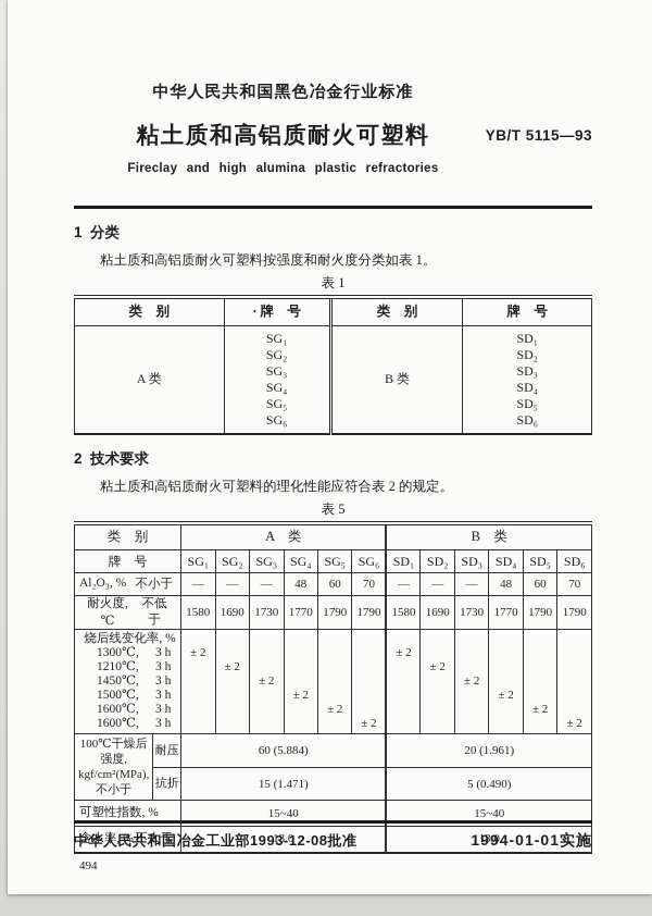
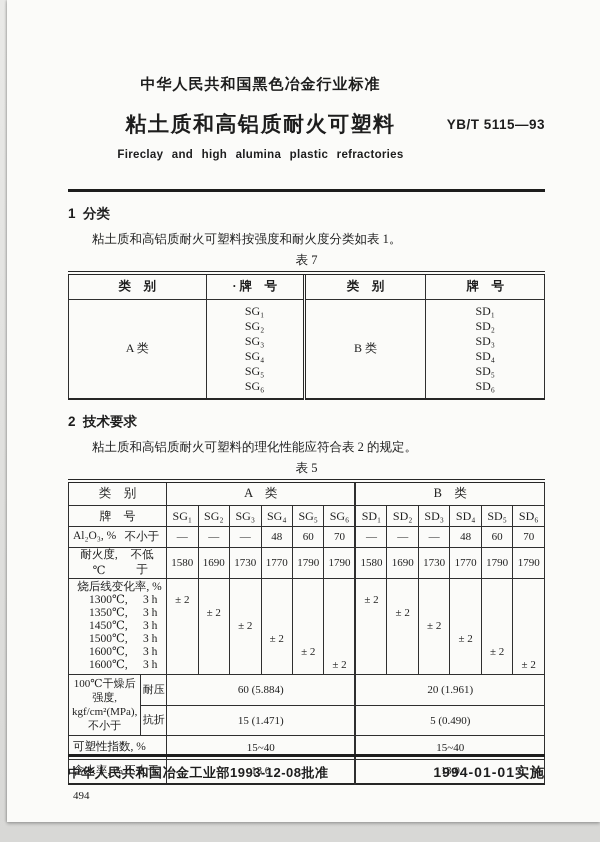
  中华人民共和国黑色冶金行业标准
  粘土质和高铝质耐火可塑料
  Fireclay and high alumina plastic refractories
  YB/T 5115—93
  1 分类
  粘土质和高铝质耐火可塑料按强度和耐火度分类如表 1。
- 表 1
+ 表 7
  类 别	· 牌 号	类 别	牌 号
  A 类	SG₁SG₂SG₃SG₄SG₅SG₆	B 类	SD₁SD₂SD₃SD₄SD₅SD₆
  2 技术要求
  粘土质和高铝质耐火可塑料的理化性能应符合表 2 的规定。
  表 5
  类 别	A 类	B 类
  牌 号	SG₁	SG₂	SG₃	SG₄	SG₅	SG₆	SD₁	SD₂	SD₃	SD₄	SD₅	SD₆
  Al₂O₃, % 不小于	—	—	—	48	60	70	—	—	—	48	60	70
  耐火度, ℃ 不低于	1580	1690	1730	1770	1790	1790	1580	1690	1730	1770	1790	1790
- 烧后线变化率, %1300℃, 3 h1210℃, 3 h1450℃, 3 h1500℃, 3 h1600℃, 3 h1600℃, 3 h	± 2	± 2	± 2	± 2	± 2	± 2	± 2	± 2	± 2	± 2	± 2	± 2
+ 烧后线变化率, %1300℃, 3 h1350℃, 3 h1450℃, 3 h1500℃, 3 h1600℃, 3 h1600℃, 3 h	± 2	± 2	± 2	± 2	± 2	± 2	± 2	± 2	± 2	± 2	± 2	± 2
  100℃干燥后强度, kgf/cm²(MPa), 不小于	耐压	60 (5.884)	20 (1.961)
  抗折	15 (1.471)	5 (0.490)
  可塑性指数, %	15~40	15~40
  含水率, % 不大于	13.0	13.0
  中华人民共和国冶金工业部1993-12-08批准
  1994-01-01实施
  494
